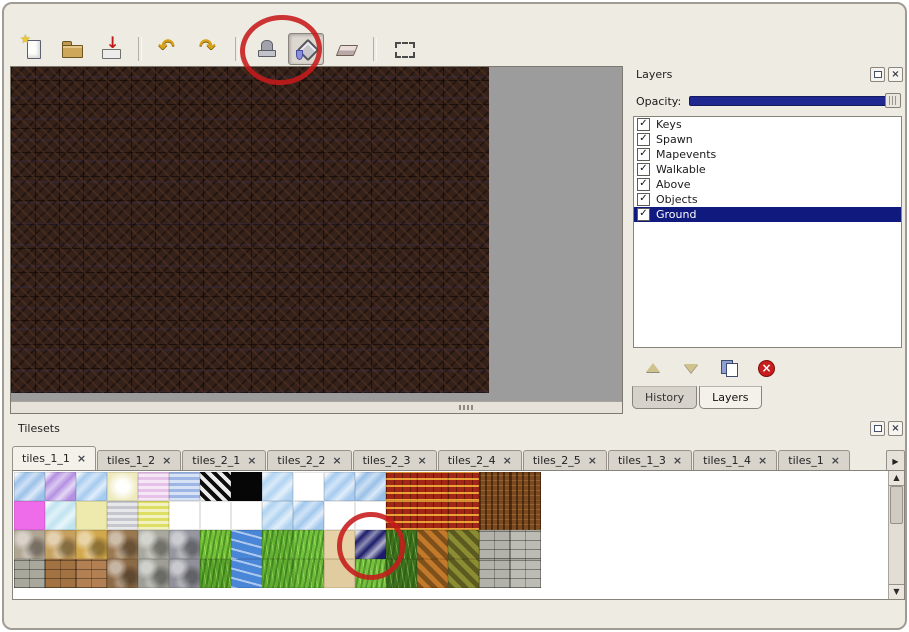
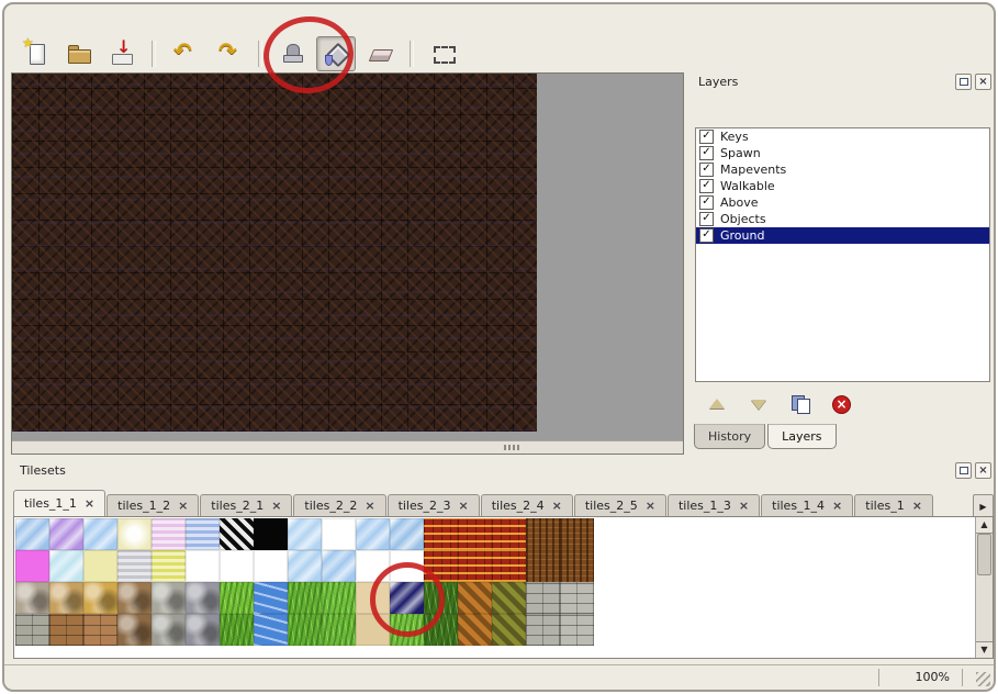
  Layers
  ×
- Opacity:
  ✓
  Keys
  ✓
  Spawn
  ✓
  Mapevents
  ✓
  Walkable
  ✓
  Above
  ✓
  Objects
  ✓
  Ground
  History
  Layers
  Tilesets
  ×
  tiles_1_1
  ×
  tiles_1_2
  ×
  tiles_2_1
  ×
  tiles_2_2
  ×
  tiles_2_3
  ×
  tiles_2_4
  ×
  tiles_2_5
  ×
  tiles_1_3
  ×
  tiles_1_4
  ×
  tiles_1
  ×
  ▶
  ▲
  ▼
+ 100%
